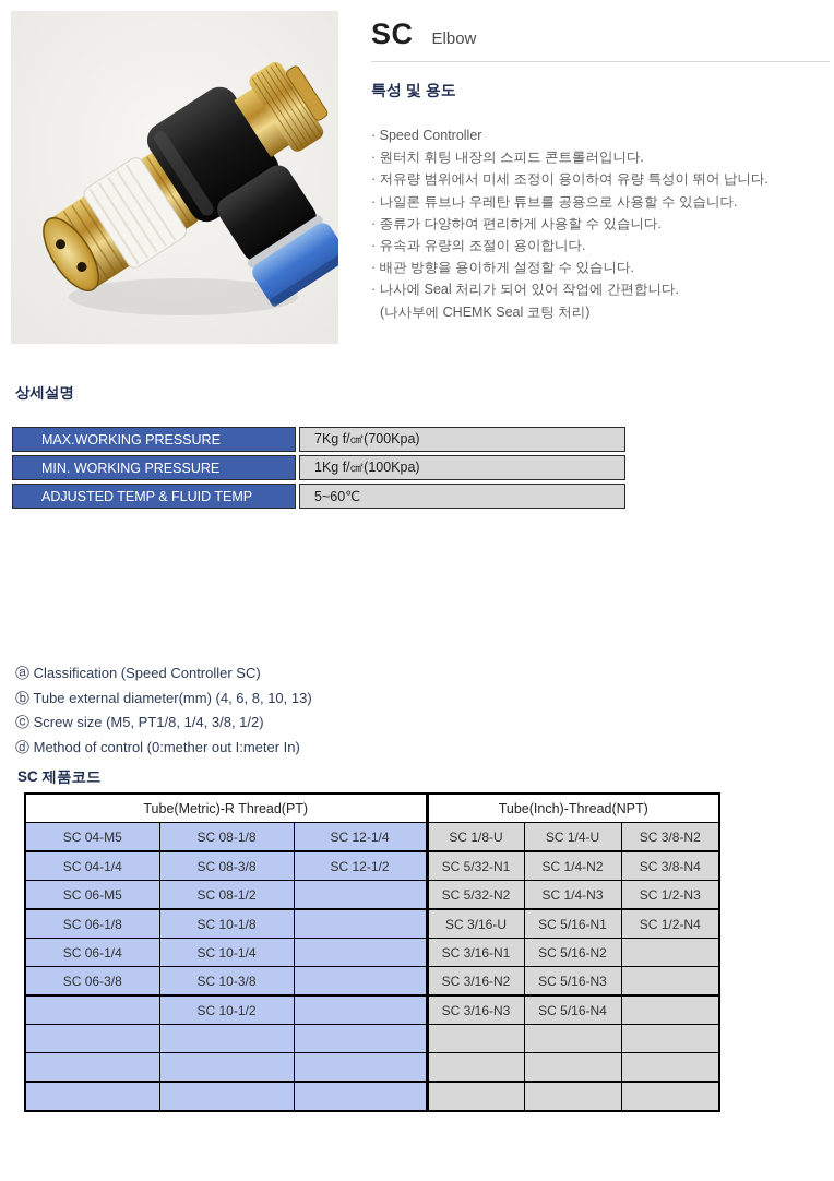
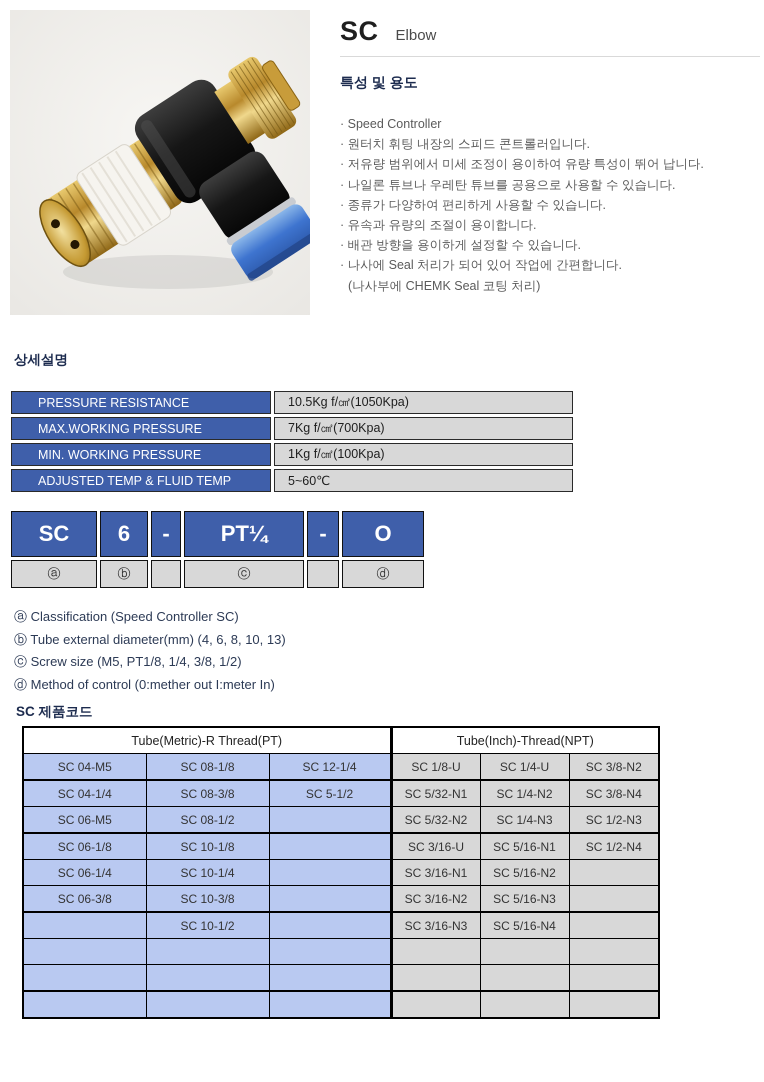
  SC
  Elbow
  특성 및 용도
  Speed Controller
  원터치 휘팅 내장의 스피드 콘트롤러입니다.
  저유량 범위에서 미세 조정이 용이하여 유량 특성이 뛰어 납니다.
  나일론 튜브나 우레탄 튜브를 공용으로 사용할 수 있습니다.
  종류가 다양하여 편리하게 사용할 수 있습니다.
  유속과 유량의 조절이 용이합니다.
  배관 방향을 용이하게 설정할 수 있습니다.
  나사에 Seal 처리가 되어 있어 작업에 간편합니다.
  (나사부에 CHEMK Seal 코팅 처리)
  상세설명
+ PRESSURE RESISTANCE	10.5Kg f/㎠(1050Kpa)
  MAX.WORKING PRESSURE	7Kg f/㎠(700Kpa)
  MIN. WORKING PRESSURE	1Kg f/㎠(100Kpa)
  ADJUSTED TEMP & FLUID TEMP	5~60℃
+ SC	6	-	PT¼	-	O
+ ⓐ	ⓑ		ⓒ		ⓓ
  ⓐ Classification (Speed Controller SC)
  ⓑ Tube external diameter(mm) (4, 6, 8, 10, 13)
  ⓒ Screw size (M5, PT1/8, 1/4, 3/8, 1/2)
  ⓓ Method of control (0:mether out I:meter In)
  SC 제품코드
  Tube(Metric)-R Thread(PT)	Tube(Inch)-Thread(NPT)
  SC 04-M5	SC 08-1/8	SC 12-1/4	SC 1/8-U	SC 1/4-U	SC 3/8-N2
- SC 04-1/4	SC 08-3/8	SC 12-1/2	SC 5/32-N1	SC 1/4-N2	SC 3/8-N4
+ SC 04-1/4	SC 08-3/8	SC 5-1/2	SC 5/32-N1	SC 1/4-N2	SC 3/8-N4
  SC 06-M5	SC 08-1/2		SC 5/32-N2	SC 1/4-N3	SC 1/2-N3
  SC 06-1/8	SC 10-1/8		SC 3/16-U	SC 5/16-N1	SC 1/2-N4
  SC 06-1/4	SC 10-1/4		SC 3/16-N1	SC 5/16-N2
  SC 06-3/8	SC 10-3/8		SC 3/16-N2	SC 5/16-N3
  	SC 10-1/2		SC 3/16-N3	SC 5/16-N4
